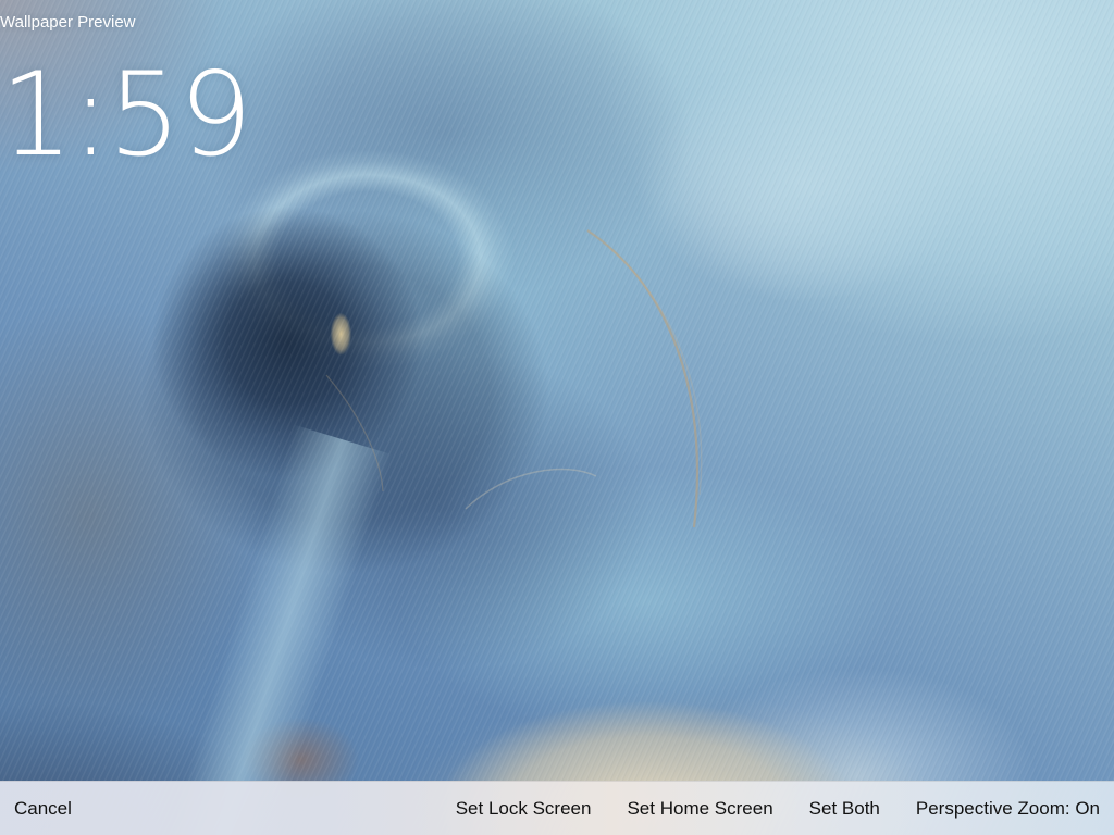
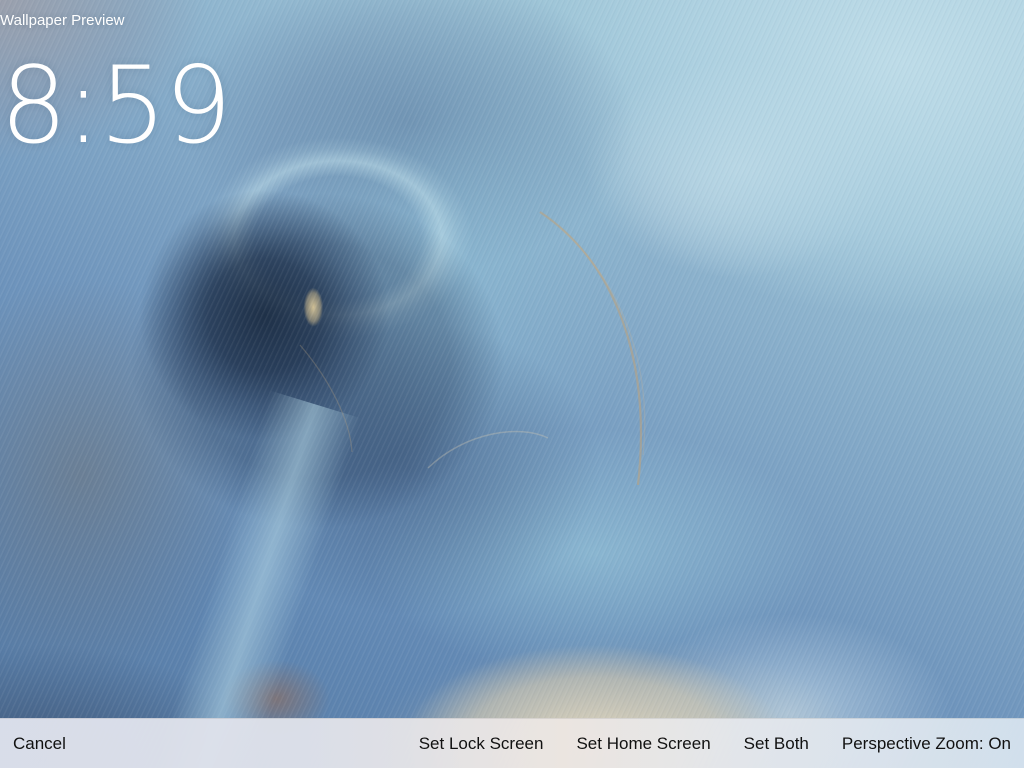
  Wallpaper Preview
- 1:59
+ 8:59
  Cancel
  Set Lock Screen
  Set Home Screen
  Set Both
  Perspective Zoom: On
